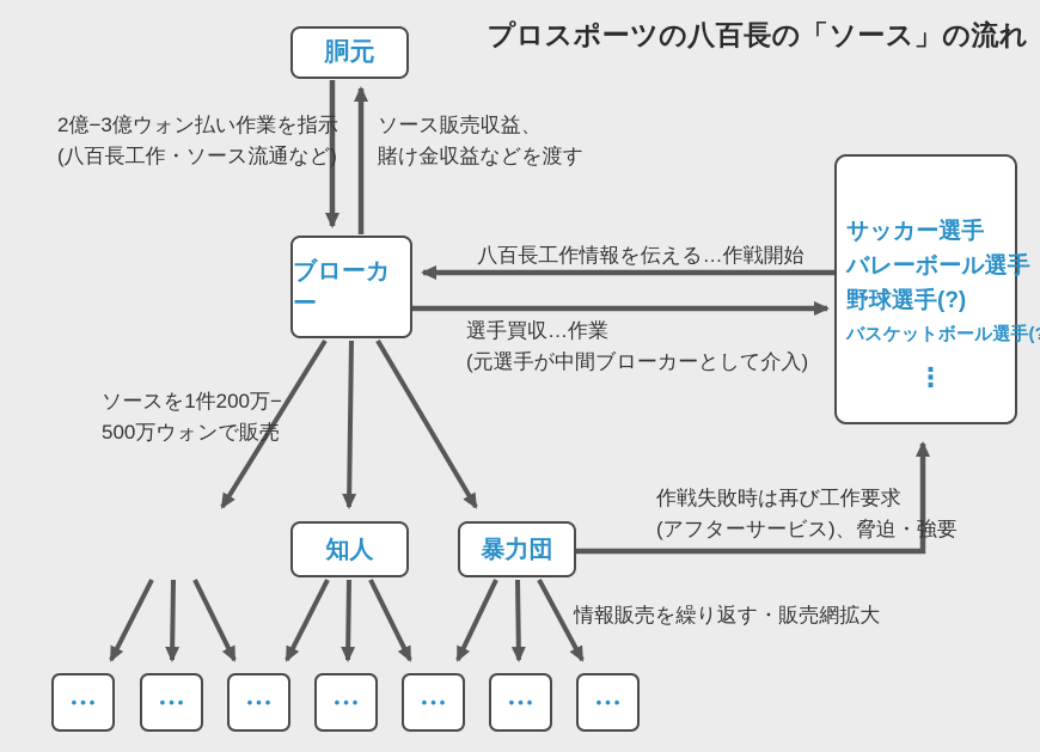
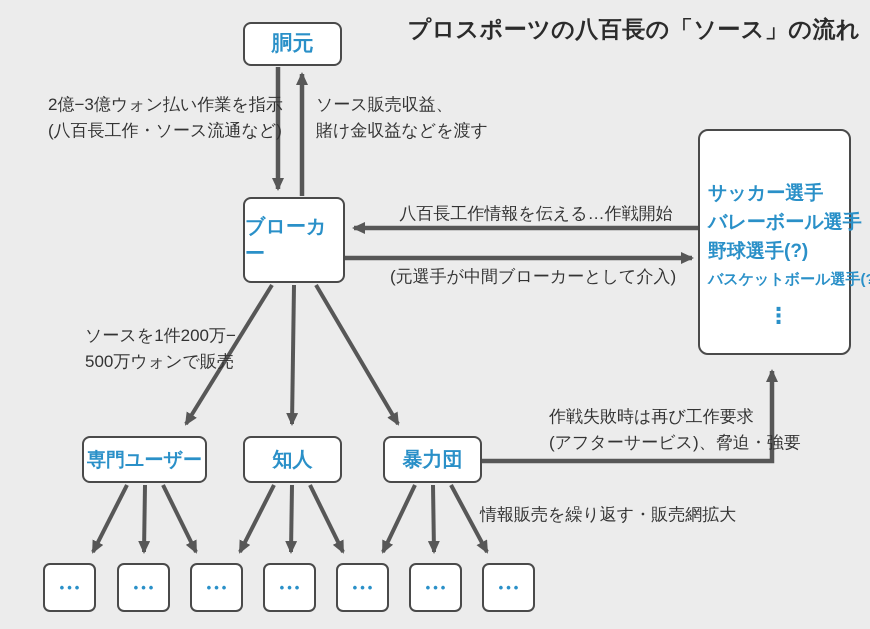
  プロスポーツの八百長の「ソース」の流れ
  胴元
  ブローカー
  サッカー選手
  バレーボール選手
  野球選手(?)
  バスケットボール選手(
  ⋮
+ 専門ユーザー
  知人
  暴力団
  •••
  •••
  •••
  •••
  •••
  •••
  •••
  2億−3億ウォン払い作業を指示
  (八百長工作・ソース流通など)
  ソース販売収益、
  賭け金収益などを渡す
  八百長工作情報を伝える…作戦開始
- 選手買収…作業
  (元選手が中間ブローカーとして介入)
  ソースを1件200万−
  500万ウォンで販売
  作戦失敗時は再び工作要求
  (アフターサービス)、脅迫・強要
  情報販売を繰り返す・販売網拡大
